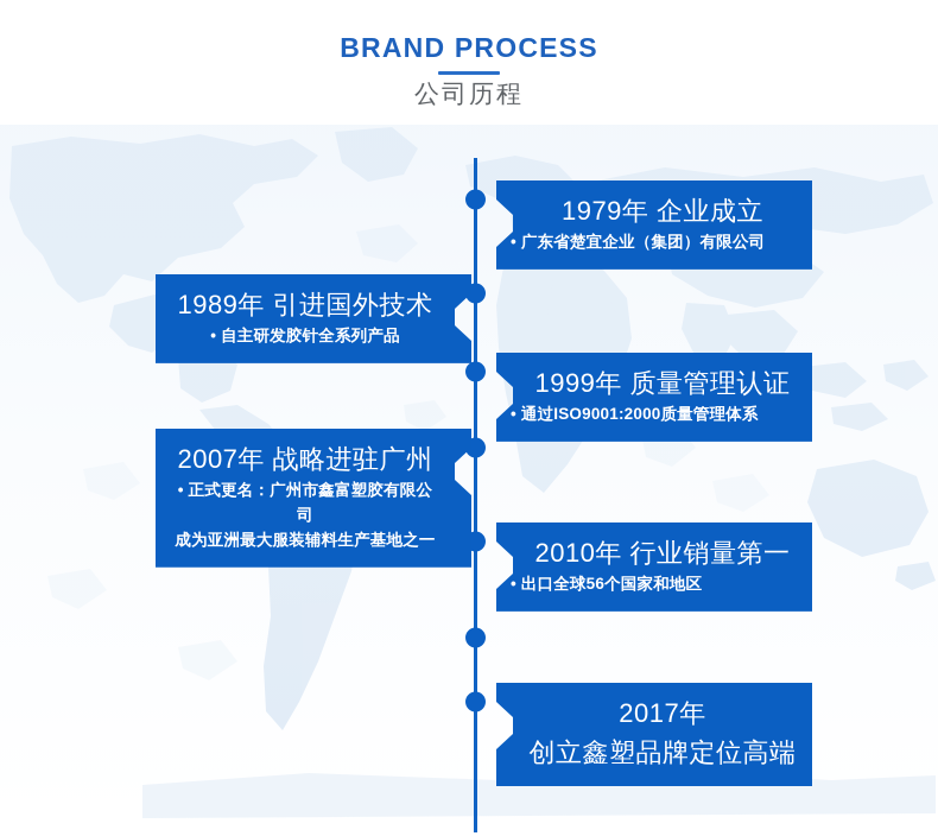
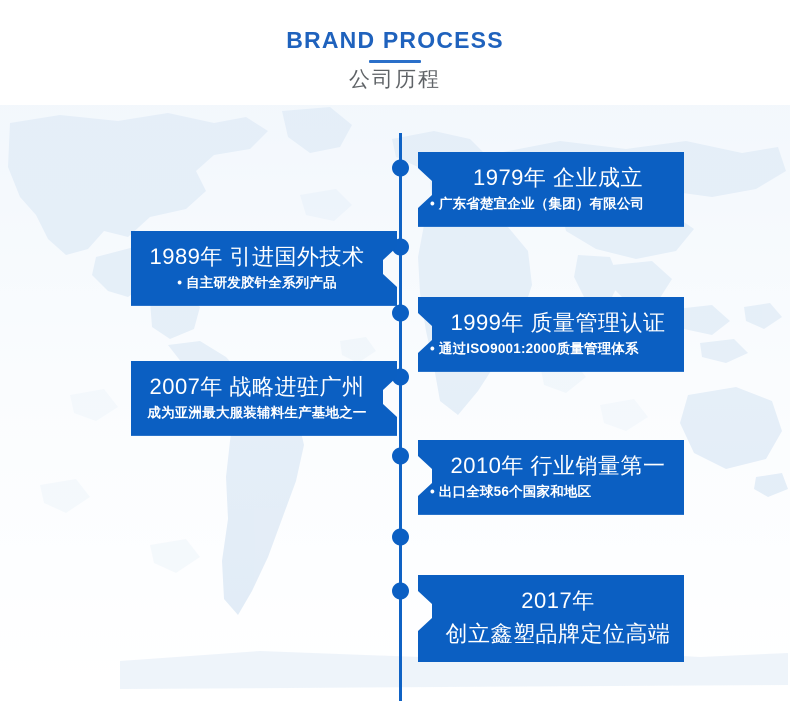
  BRAND PROCESS
  公司历程
  1979年 企业成立
  • 广东省楚宜企业（集团）有限公司
  1989年 引进国外技术
  • 自主研发胶针全系列产品
  1999年 质量管理认证
  • 通过ISO9001:2000质量管理体系
  2007年 战略进驻广州
- • 正式更名：广州市鑫富塑胶有限公司
  成为亚洲最大服装辅料生产基地之一
  2010年 行业销量第一
  • 出口全球56个国家和地区
  2017年
  创立鑫塑品牌定位高端
